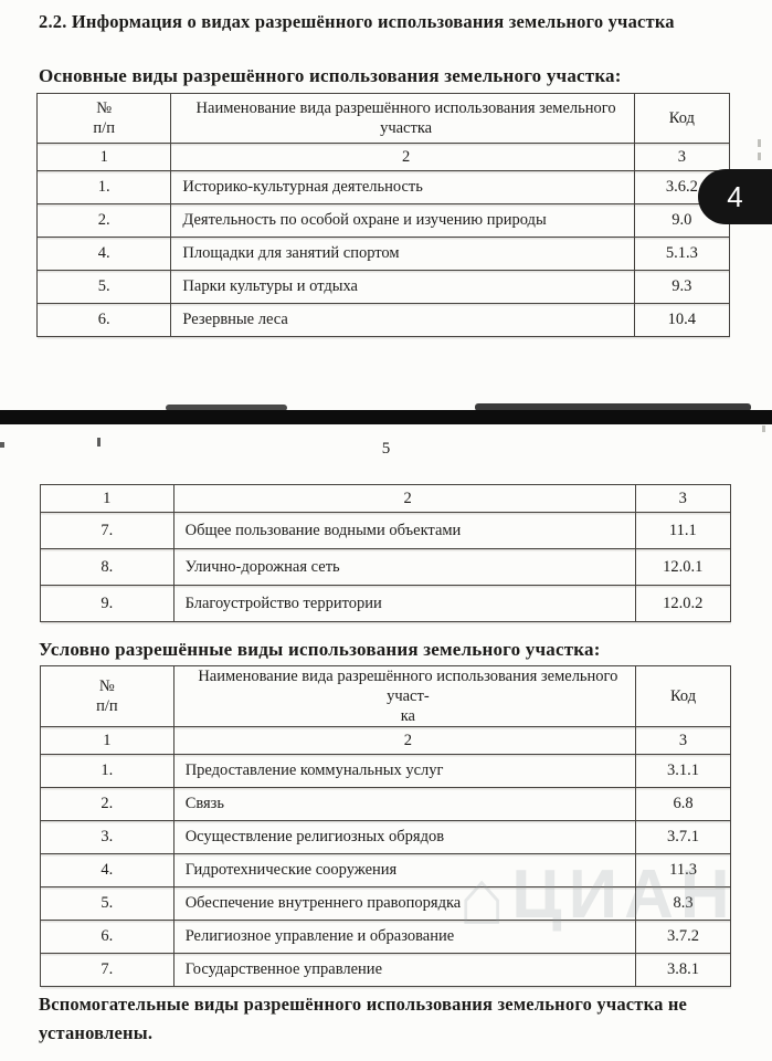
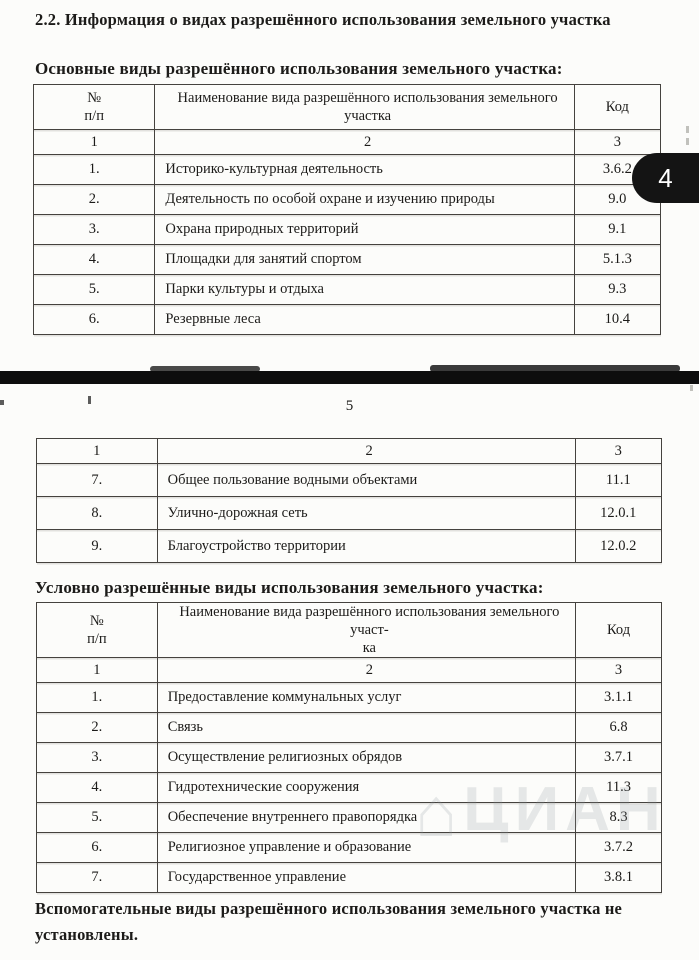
  2.2. Информация о видах разрешённого использования земельного участка
  Основные виды разрешённого использования земельного участка:
  № п/п	Наименование вида разрешённого использования земельного участка	Код
  1	2	3
  1.	Историко-культурная деятельность	3.6.2
  2.	Деятельность по особой охране и изучению природы	9.0
+ 3.	Охрана природных территорий	9.1
  4.	Площадки для занятий спортом	5.1.3
  5.	Парки культуры и отдыха	9.3
  6.	Резервные леса	10.4
  4
  5
  1	2	3
  7.	Общее пользование водными объектами	11.1
  8.	Улично-дорожная сеть	12.0.1
  9.	Благоустройство территории	12.0.2
  Условно разрешённые виды использования земельного участка:
  № п/п	Наименование вида разрешённого использования земельного участ- ка	Код
  1	2	3
  1.	Предоставление коммунальных услуг	3.1.1
  2.	Связь	6.8
  3.	Осуществление религиозных обрядов	3.7.1
  4.	Гидротехнические сооружения	11.3
  5.	Обеспечение внутреннего правопорядка	8.3
  6.	Религиозное управление и образование	3.7.2
  7.	Государственное управление	3.8.1
  ⌂ЦИАН
  Вспомогательные виды разрешённого использования земельного участка не установлены.
